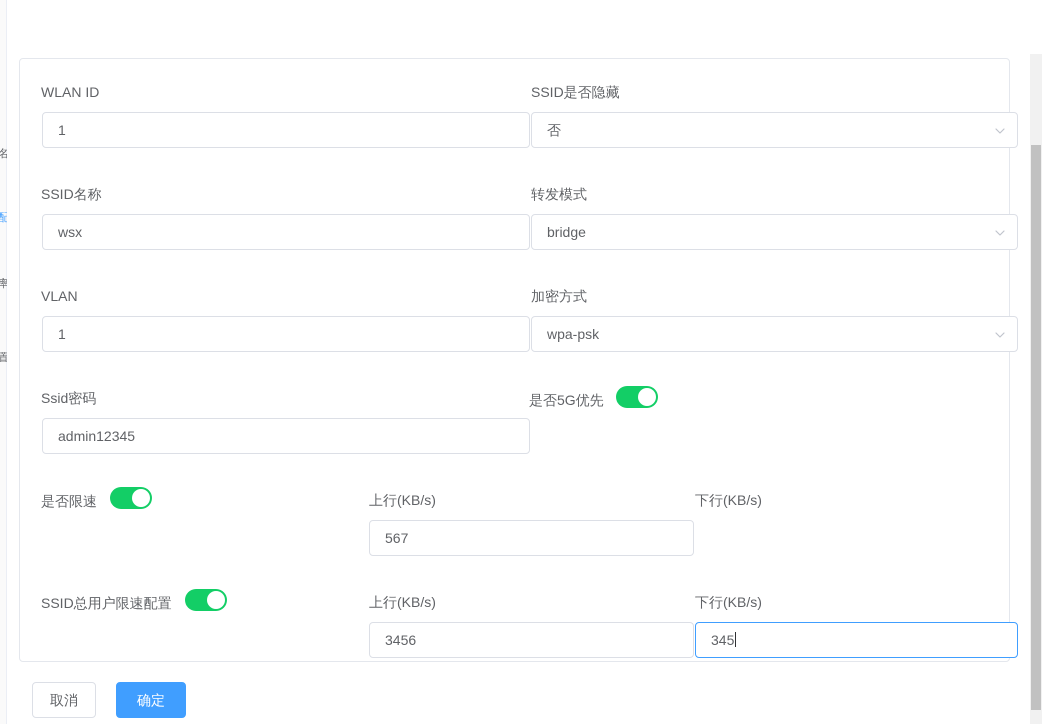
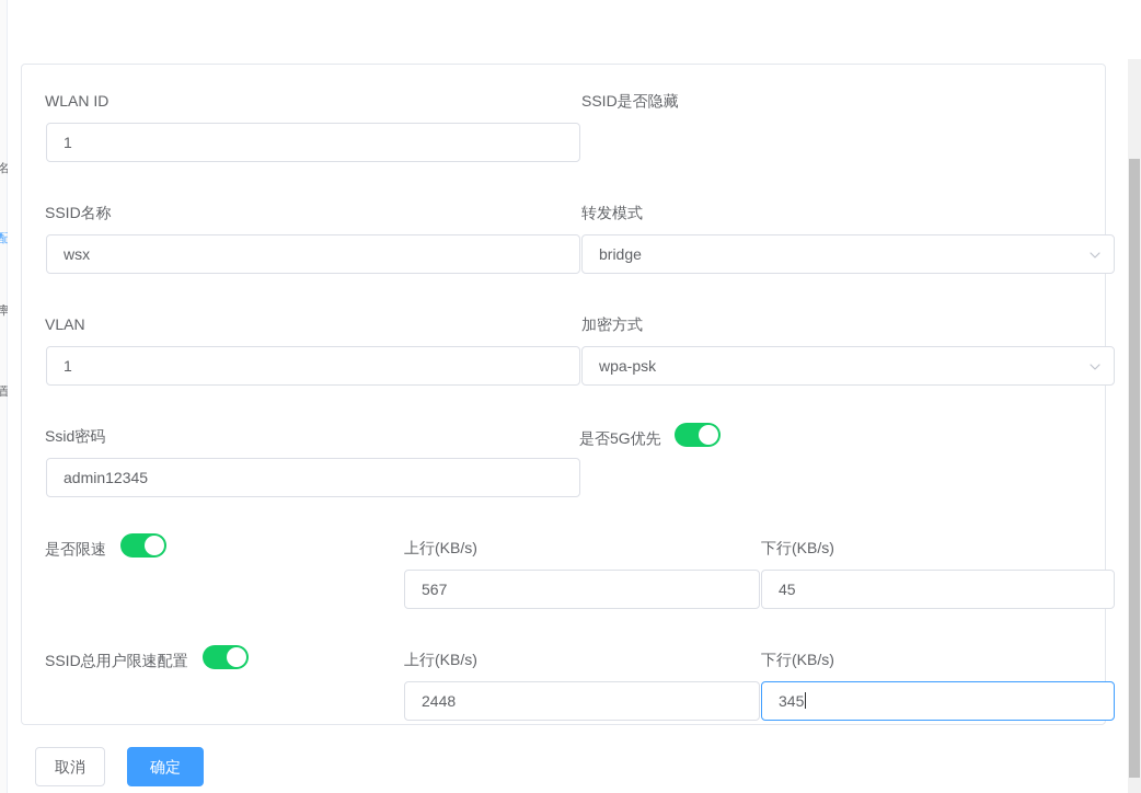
  名
  配
  率
  置
  WLAN ID
  1
  SSID是否隐藏
- 否
  SSID名称
  wsx
  转发模式
  bridge
  VLAN
  1
  加密方式
  wpa-psk
  Ssid密码
  admin12345
  是否5G优先
  是否限速
  上行(KB/s)
  567
  下行(KB/s)
+ 45
  SSID总用户限速配置
  上行(KB/s)
- 3456
+ 2448
  下行(KB/s)
  345
  取消
  确定
